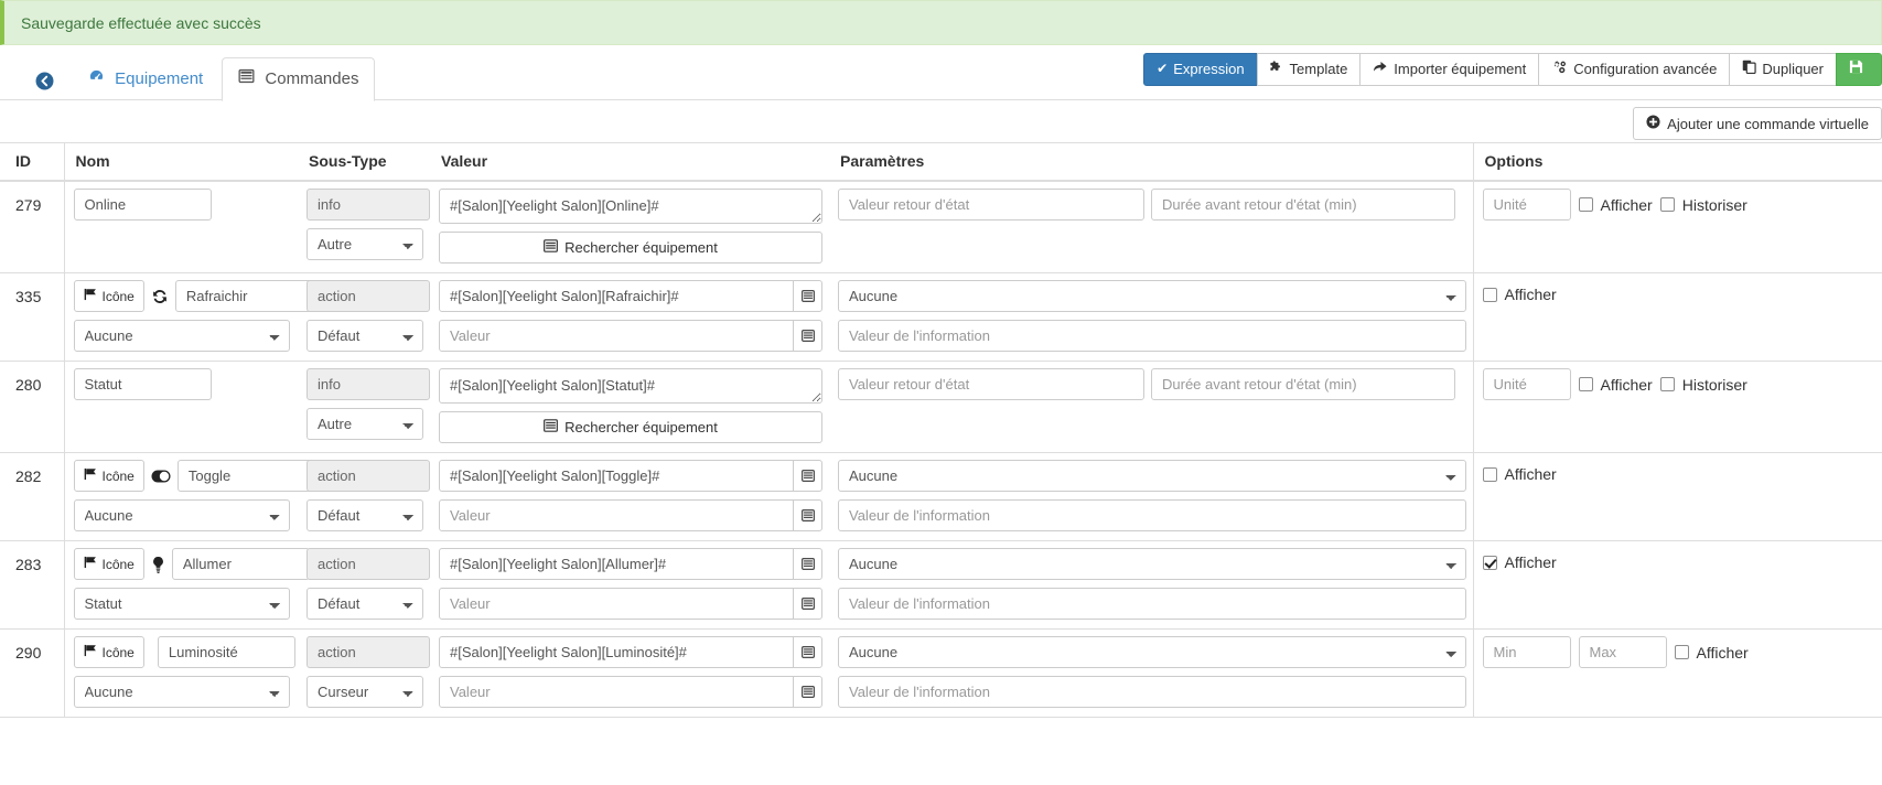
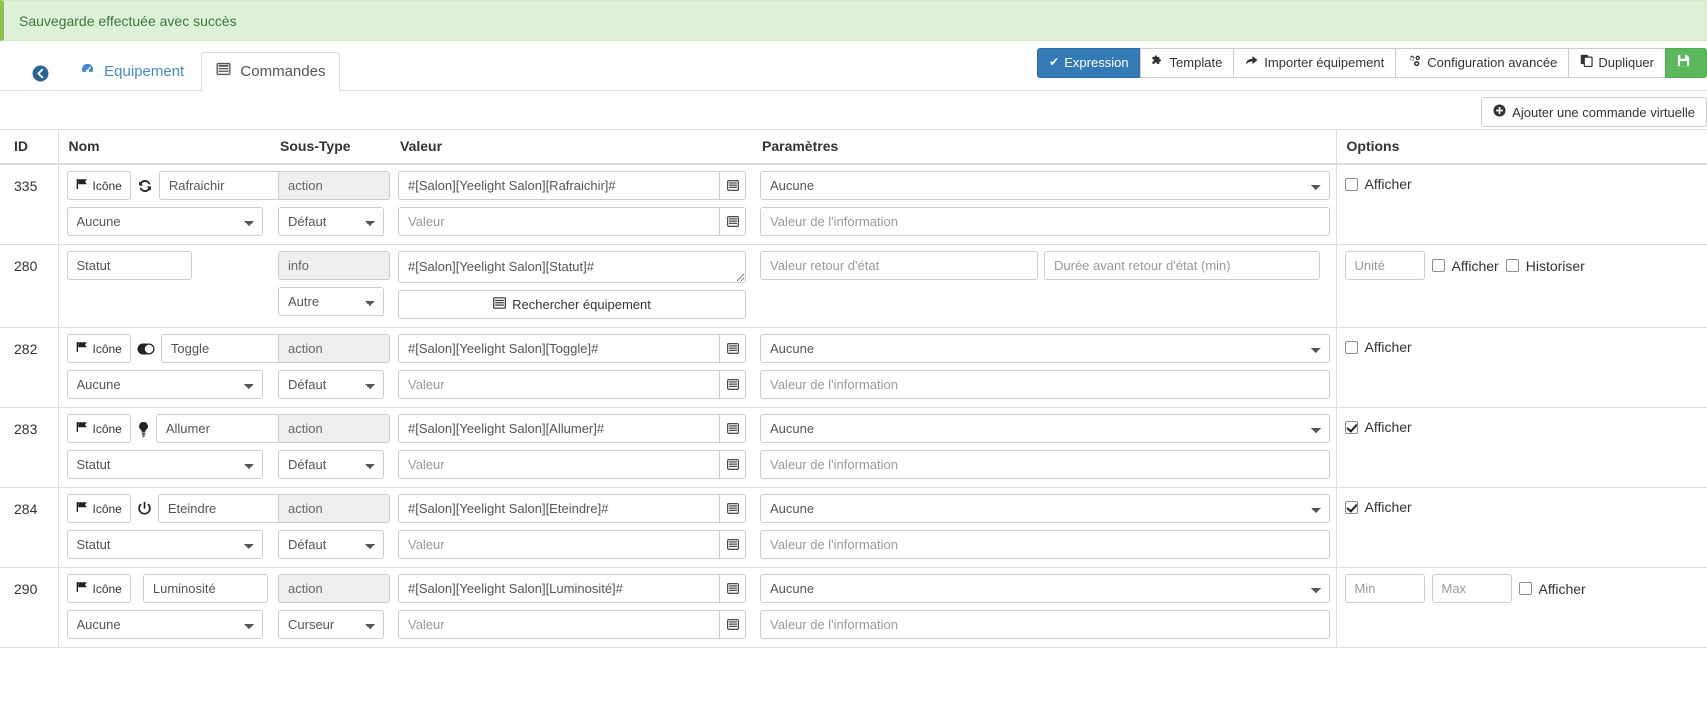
  Sauvegarde effectuée avec succès
  Equipement
  Commandes
  ✔
  Expression
  Template
  Importer équipement
  Configuration avancée
  Dupliquer
  Ajouter une commande virtuelle
  ID	Nom	Sous-Type	Valeur	Paramètres	Options
- 279	Online	info Autre	#[Salon][Yeelight Salon][Online]# Rechercher équipement	Valeur retour d'état Durée avant retour d'état (min)	Unité Afficher Historiser
  335	Icône Rafraichir Aucune	action Défaut	#[Salon][Yeelight Salon][Rafraichir]# Valeur	Aucune Valeur de l'information	Afficher
  280	Statut	info Autre	#[Salon][Yeelight Salon][Statut]# Rechercher équipement	Valeur retour d'état Durée avant retour d'état (min)	Unité Afficher Historiser
  282	Icône Toggle Aucune	action Défaut	#[Salon][Yeelight Salon][Toggle]# Valeur	Aucune Valeur de l'information	Afficher
  283	Icône Allumer Statut	action Défaut	#[Salon][Yeelight Salon][Allumer]# Valeur	Aucune Valeur de l'information	Afficher
+ 284	Icône Eteindre Statut	action Défaut	#[Salon][Yeelight Salon][Eteindre]# Valeur	Aucune Valeur de l'information	Afficher
  290	Icône Luminosité Aucune	action Curseur	#[Salon][Yeelight Salon][Luminosité]# Valeur	Aucune Valeur de l'information	Min Max Afficher
